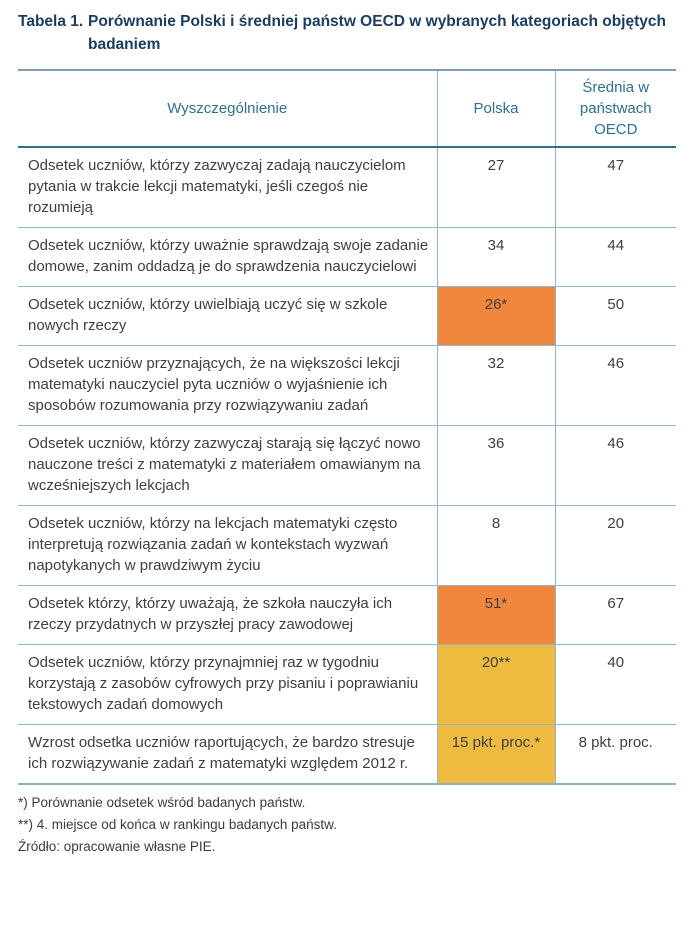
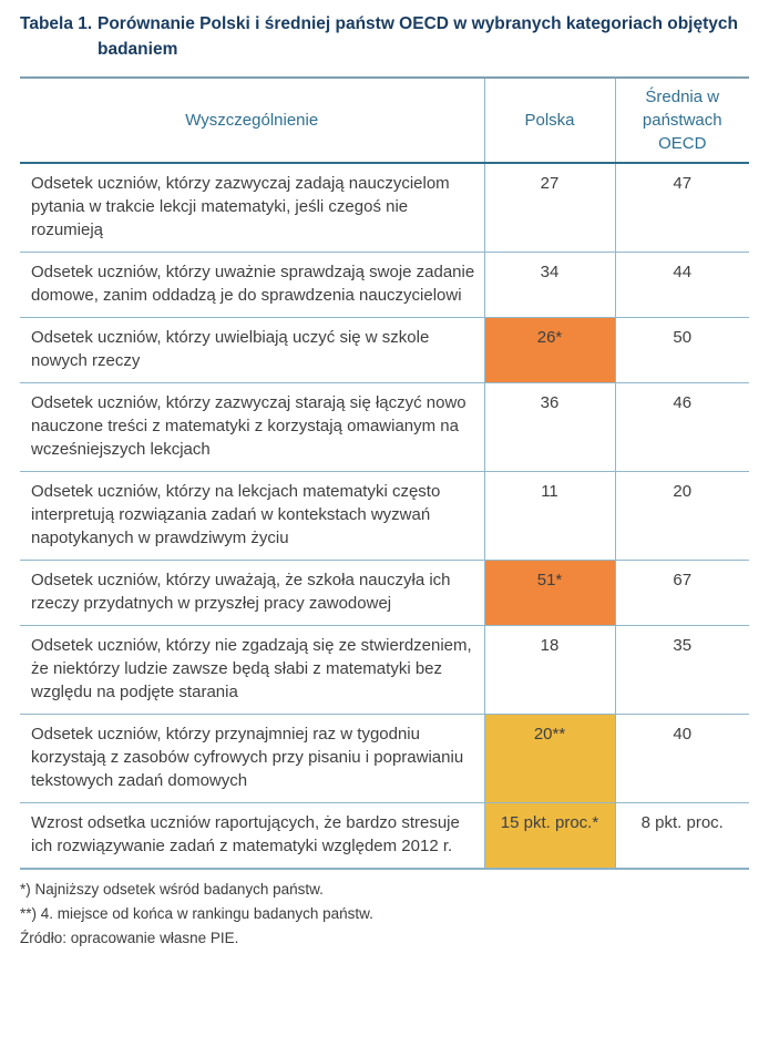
  Tabela 1.
  Porównanie Polski i średniej państw OECD w wybranych kategoriach objętych badaniem
  Wyszczególnienie	Polska	Średnia w państwach OECD
  Odsetek uczniów, którzy zazwyczaj zadają nauczycielom pytania w trakcie lekcji matematyki, jeśli czegoś nie rozumieją	27	47
  Odsetek uczniów, którzy uważnie sprawdzają swoje zadanie domowe, zanim oddadzą je do sprawdzenia nauczycielowi	34	44
  Odsetek uczniów, którzy uwielbiają uczyć się w szkole nowych rzeczy	26*	50
- Odsetek uczniów przyznających, że na większości lekcji matematyki nauczyciel pyta uczniów o wyjaśnienie ich sposobów rozumowania przy rozwiązywaniu zadań	32	46
- Odsetek uczniów, którzy zazwyczaj starają się łączyć nowo nauczone treści z matematyki z materiałem omawianym na wcześniejszych lekcjach	36	46
+ Odsetek uczniów, którzy zazwyczaj starają się łączyć nowo nauczone treści z matematyki z korzystają omawianym na wcześniejszych lekcjach	36	46
- Odsetek uczniów, którzy na lekcjach matematyki często interpretują rozwiązania zadań w kontekstach wyzwań napotykanych w prawdziwym życiu	8	20
+ Odsetek uczniów, którzy na lekcjach matematyki często interpretują rozwiązania zadań w kontekstach wyzwań napotykanych w prawdziwym życiu	11	20
- Odsetek którzy, którzy uważają, że szkoła nauczyła ich rzeczy przydatnych w przyszłej pracy zawodowej	51*	67
+ Odsetek uczniów, którzy uważają, że szkoła nauczyła ich rzeczy przydatnych w przyszłej pracy zawodowej	51*	67
+ Odsetek uczniów, którzy nie zgadzają się ze stwierdzeniem, że niektórzy ludzie zawsze będą słabi z matematyki bez względu na podjęte starania	18	35
  Odsetek uczniów, którzy przynajmniej raz w tygodniu korzystają z zasobów cyfrowych przy pisaniu i poprawianiu tekstowych zadań domowych	20**	40
  Wzrost odsetka uczniów raportujących, że bardzo stresuje ich rozwiązywanie zadań z matematyki względem 2012 r.	15 pkt. proc.*	8 pkt. proc.
- *) Porównanie odsetek wśród badanych państw.
+ *) Najniższy odsetek wśród badanych państw.
  **) 4. miejsce od końca w rankingu badanych państw.
  Źródło: opracowanie własne PIE.
